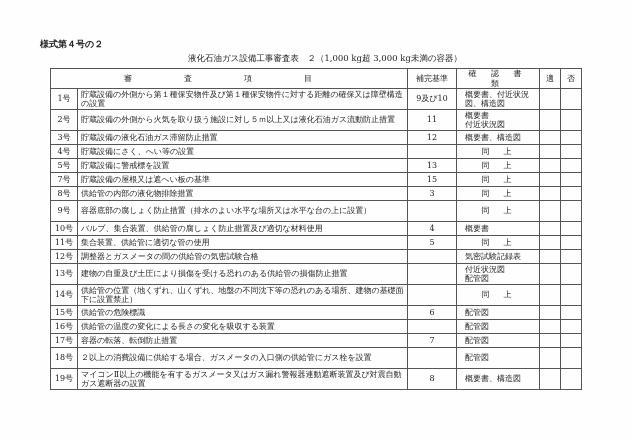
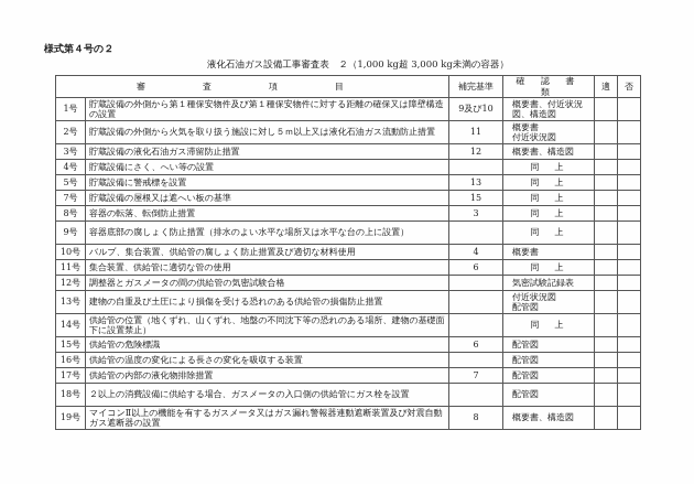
  様式第４号の２
  液化石油ガス設備工事審査表 ２（1,000 kg超 3,000 kg未満の容器）
  審 査 項 目	補完基準	確 認 書 類	適	否
  1号	貯蔵設備の外側から第１種保安物件及び第１種保安物件に対する距離の確保又は障壁構造の設置	9及び10	概要書、付近状況図、構造図
  2号	貯蔵設備の外側から火気を取り扱う施設に対し５ｍ以上又は液化石油ガス流動防止措置	11	概要書付近状況図
  3号	貯蔵設備の液化石油ガス滞留防止措置	12	概要書、構造図
  4号	貯蔵設備にさく、へい等の設置		同上
  5号	貯蔵設備に警戒標を設置	13	同上
  7号	貯蔵設備の屋根又は遮へい板の基準	15	同上
- 8号	供給管の内部の液化物排除措置	3	同上
+ 8号	容器の転落、転倒防止措置	3	同上
  9号	容器底部の腐しょく防止措置（排水のよい水平な場所又は水平な台の上に設置）		同上
  10号	バルブ、集合装置、供給管の腐しょく防止措置及び適切な材料使用	4	概要書
- 11号	集合装置、供給管に適切な管の使用	5	同上
+ 11号	集合装置、供給管に適切な管の使用	6	同上
  12号	調整器とガスメータの間の供給管の気密試験合格		気密試験記録表
  13号	建物の自重及び土圧により損傷を受ける恐れのある供給管の損傷防止措置		付近状況図配管図
  14号	供給管の位置（地くずれ、山くずれ、地盤の不同沈下等の恐れのある場所、建物の基礎面下に設置禁止）		同上
  15号	供給管の危険標識	6	配管図
  16号	供給管の温度の変化による長さの変化を吸収する装置		配管図
- 17号	容器の転落、転倒防止措置	7	配管図
+ 17号	供給管の内部の液化物排除措置	7	配管図
  18号	２以上の消費設備に供給する場合、ガスメータの入口側の供給管にガス栓を設置		配管図
  19号	マイコンⅡ以上の機能を有するガスメータ又はガス漏れ警報器連動遮断装置及び対震自動ガス遮断器の設置	8	概要書、構造図
